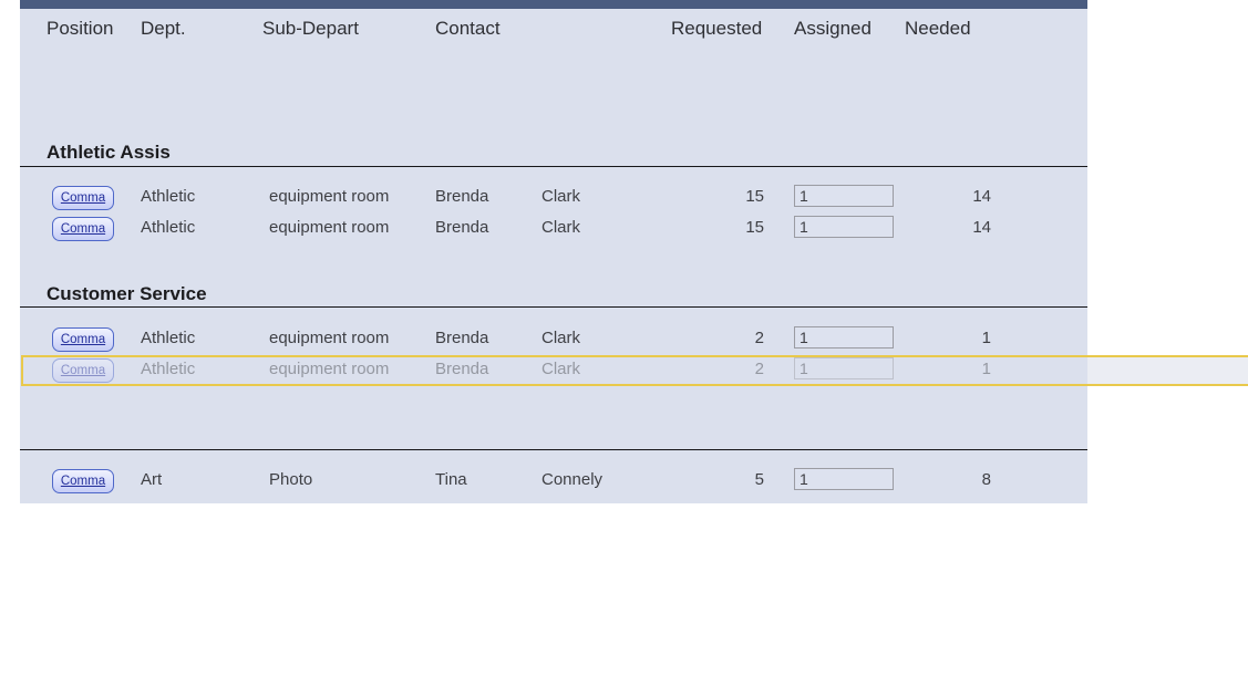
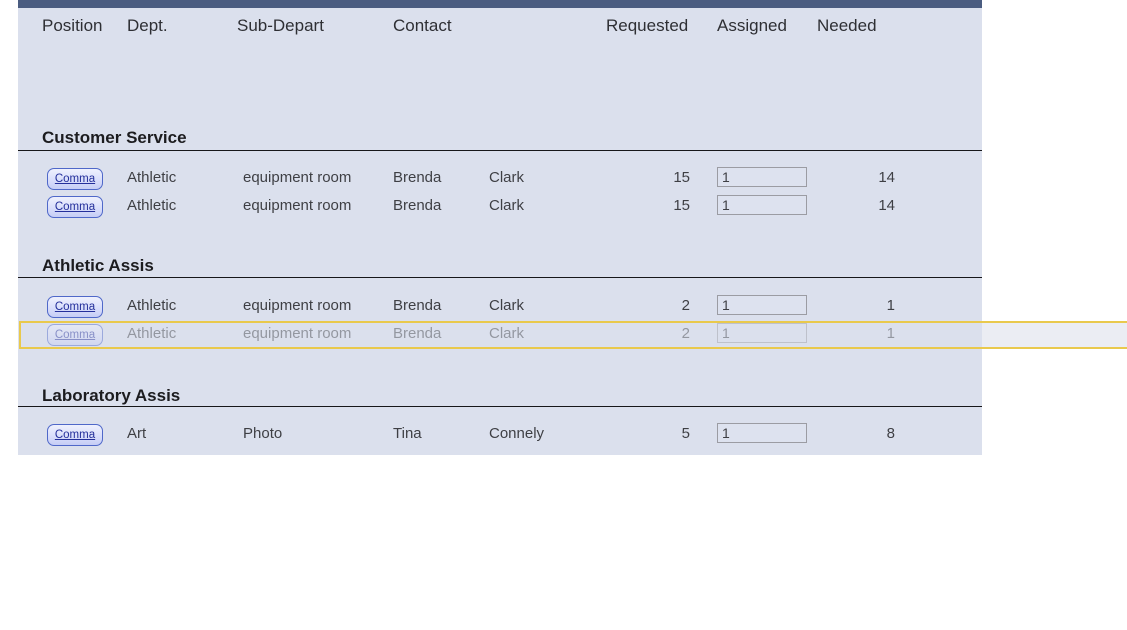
  Position
  Dept.
  Sub-Depart
  Contact
  Requested
  Assigned
  Needed
- Athletic Assis
+ Customer Service
  Comma
  Athletic
  equipment room
  Brenda
  Clark
  15
  1
  14
  Comma
  Athletic
  equipment room
  Brenda
  Clark
  15
  1
  14
- Customer Service
+ Athletic Assis
  Comma
  Athletic
  equipment room
  Brenda
  Clark
  2
  1
  1
  Comma
  Athletic
  equipment room
  Brenda
  Clark
  2
  1
  1
+ Laboratory Assis
  Comma
  Art
  Photo
  Tina
  Connely
  5
  1
  8
